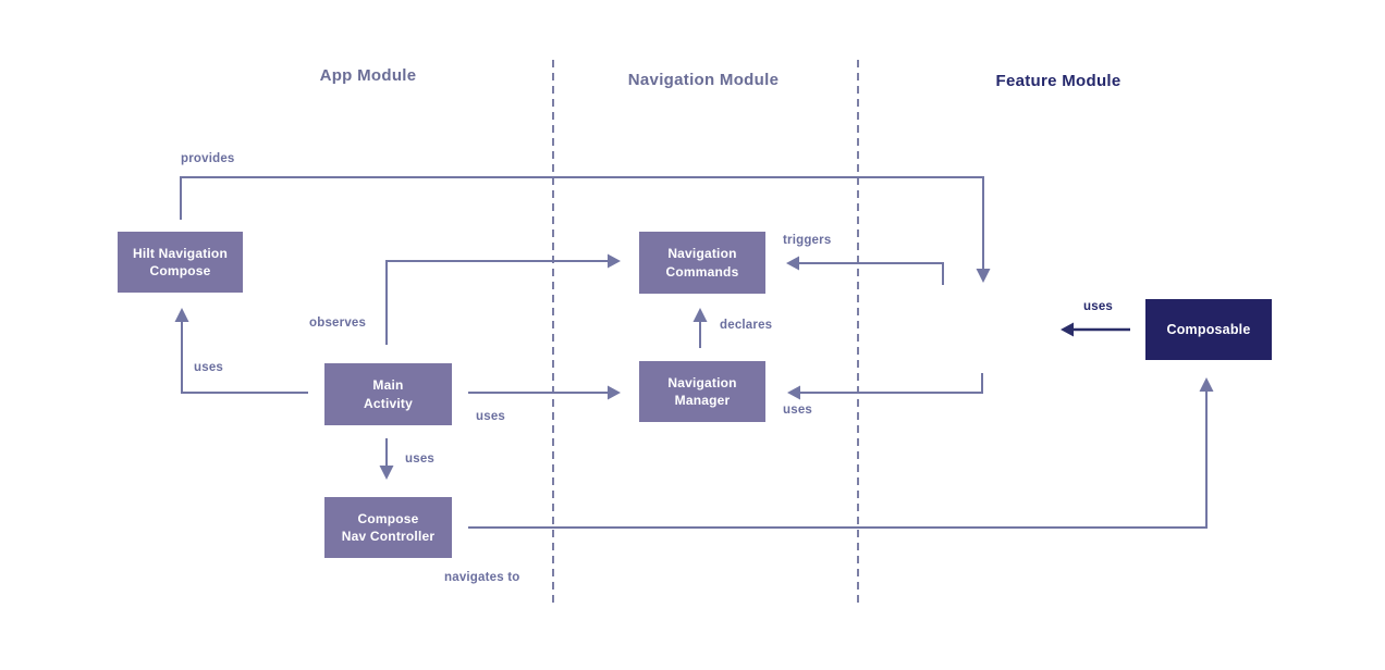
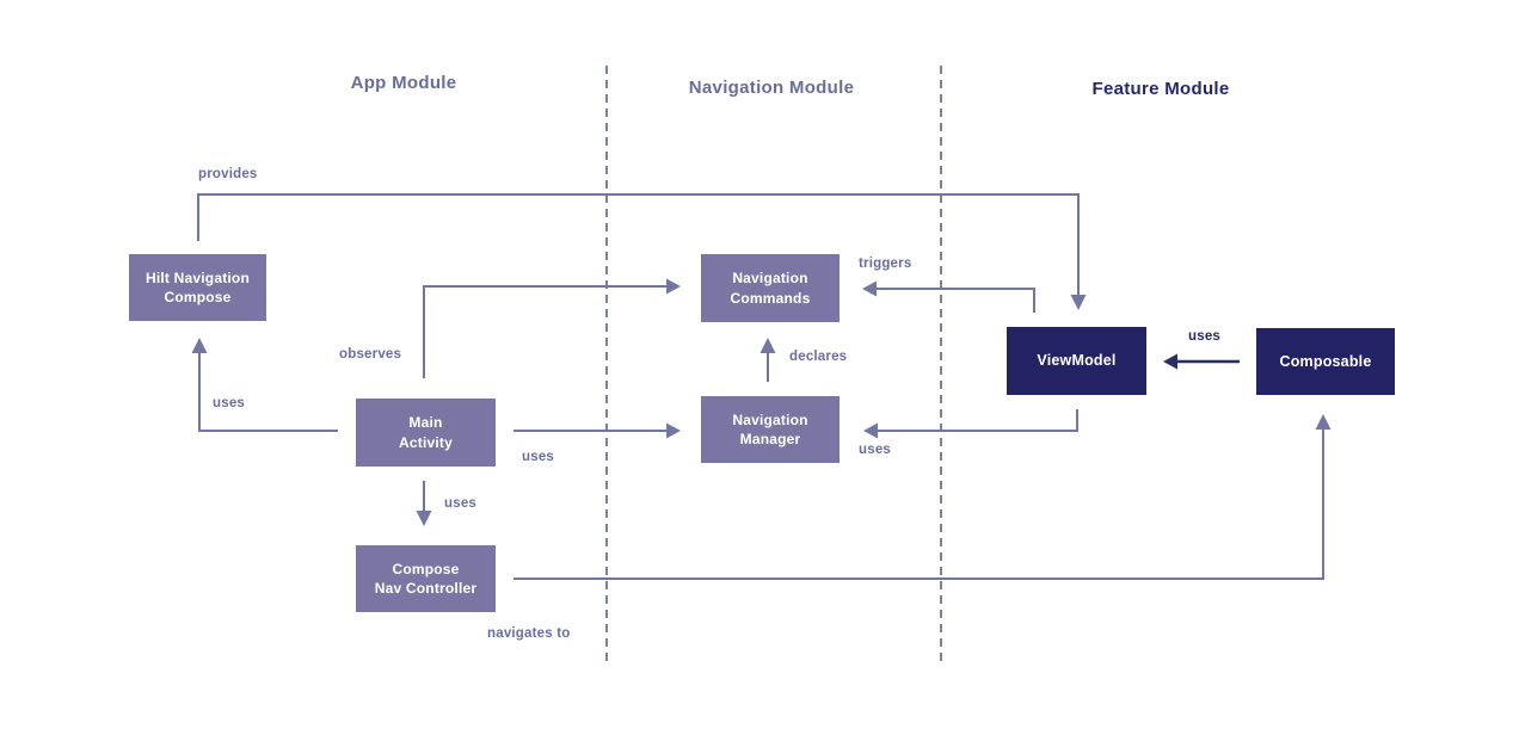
  App Module
  Navigation Module
  Feature Module
  Hilt Navigation
  Compose
  Navigation
  Commands
+ ViewModel
  Composable
  Main
  Activity
  Navigation
  Manager
  Compose
  Nav Controller
  provides
  uses
  observes
  uses
  uses
  declares
  triggers
  uses
  uses
  navigates to
